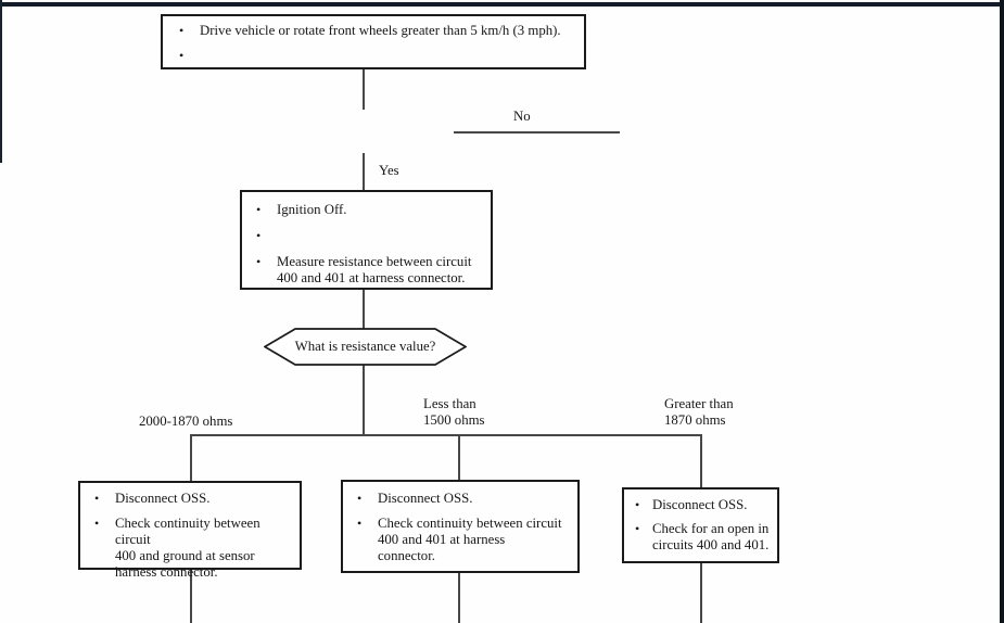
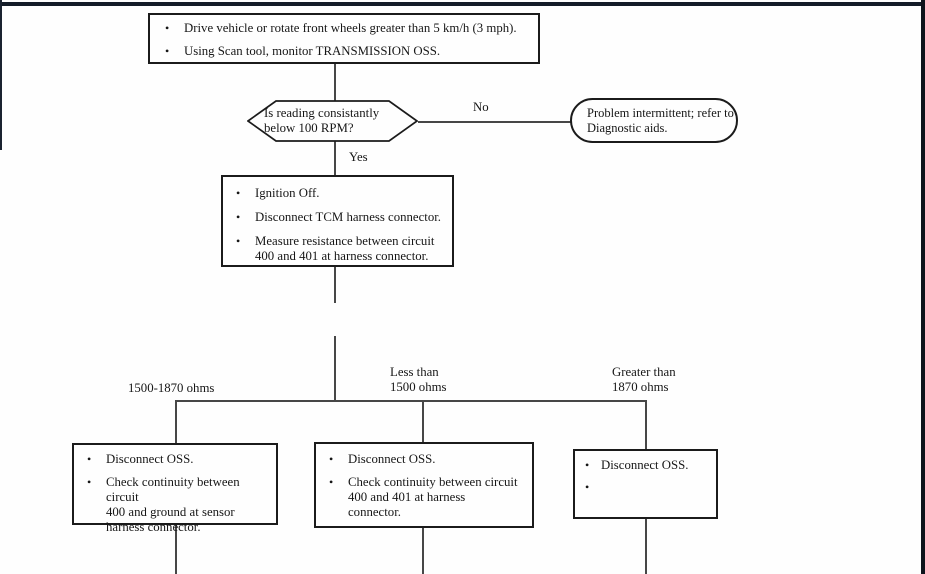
  •
  Drive vehicle or rotate front wheels greater than 5 km/h (3 mph).
  •
+ Using Scan tool, monitor TRANSMISSION OSS.
+ Is reading consistantly
+ below 100 RPM?
  No
  Yes
+ Problem intermittent; refer to
+ Diagnostic aids.
  •
  Ignition Off.
  •
+ Disconnect TCM harness connector.
  •
  Measure resistance between circuit
  400 and 401 at harness connector.
- What is resistance value?
- 2000-1870 ohms
+ 1500-1870 ohms
  Less than
  1500 ohms
  Greater than
  1870 ohms
  •
  Disconnect OSS.
  •
  Check continuity between circuit
  400 and ground at sensor
  harness connector.
  •
  Disconnect OSS.
  •
  Check continuity between circuit
  400 and 401 at harness
  connector.
  •
  Disconnect OSS.
  •
- Check for an open in
- circuits 400 and 401.
